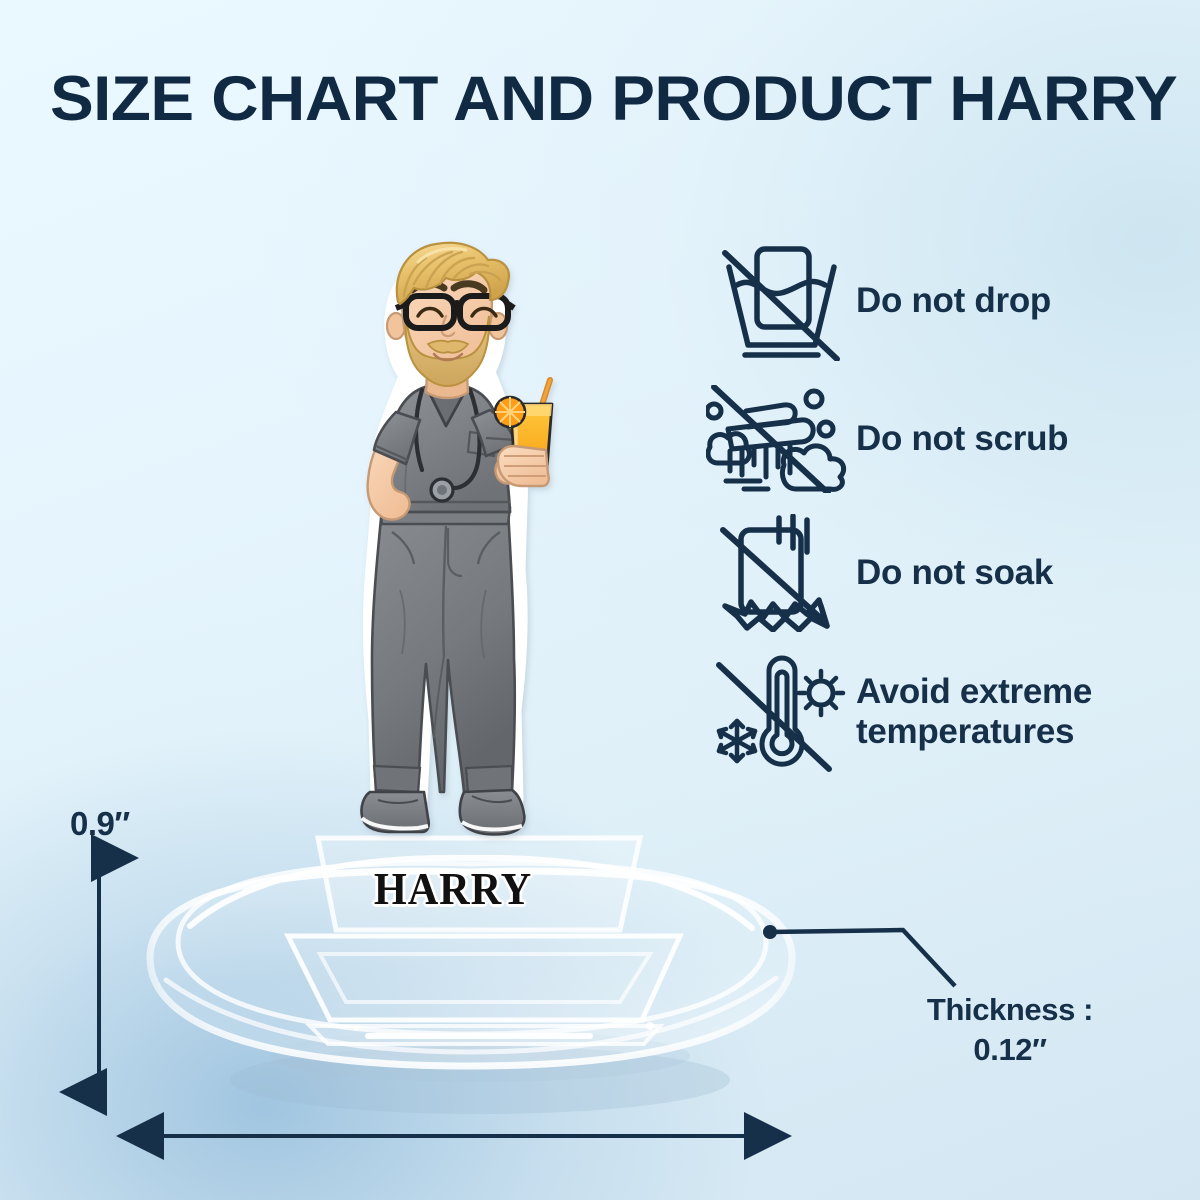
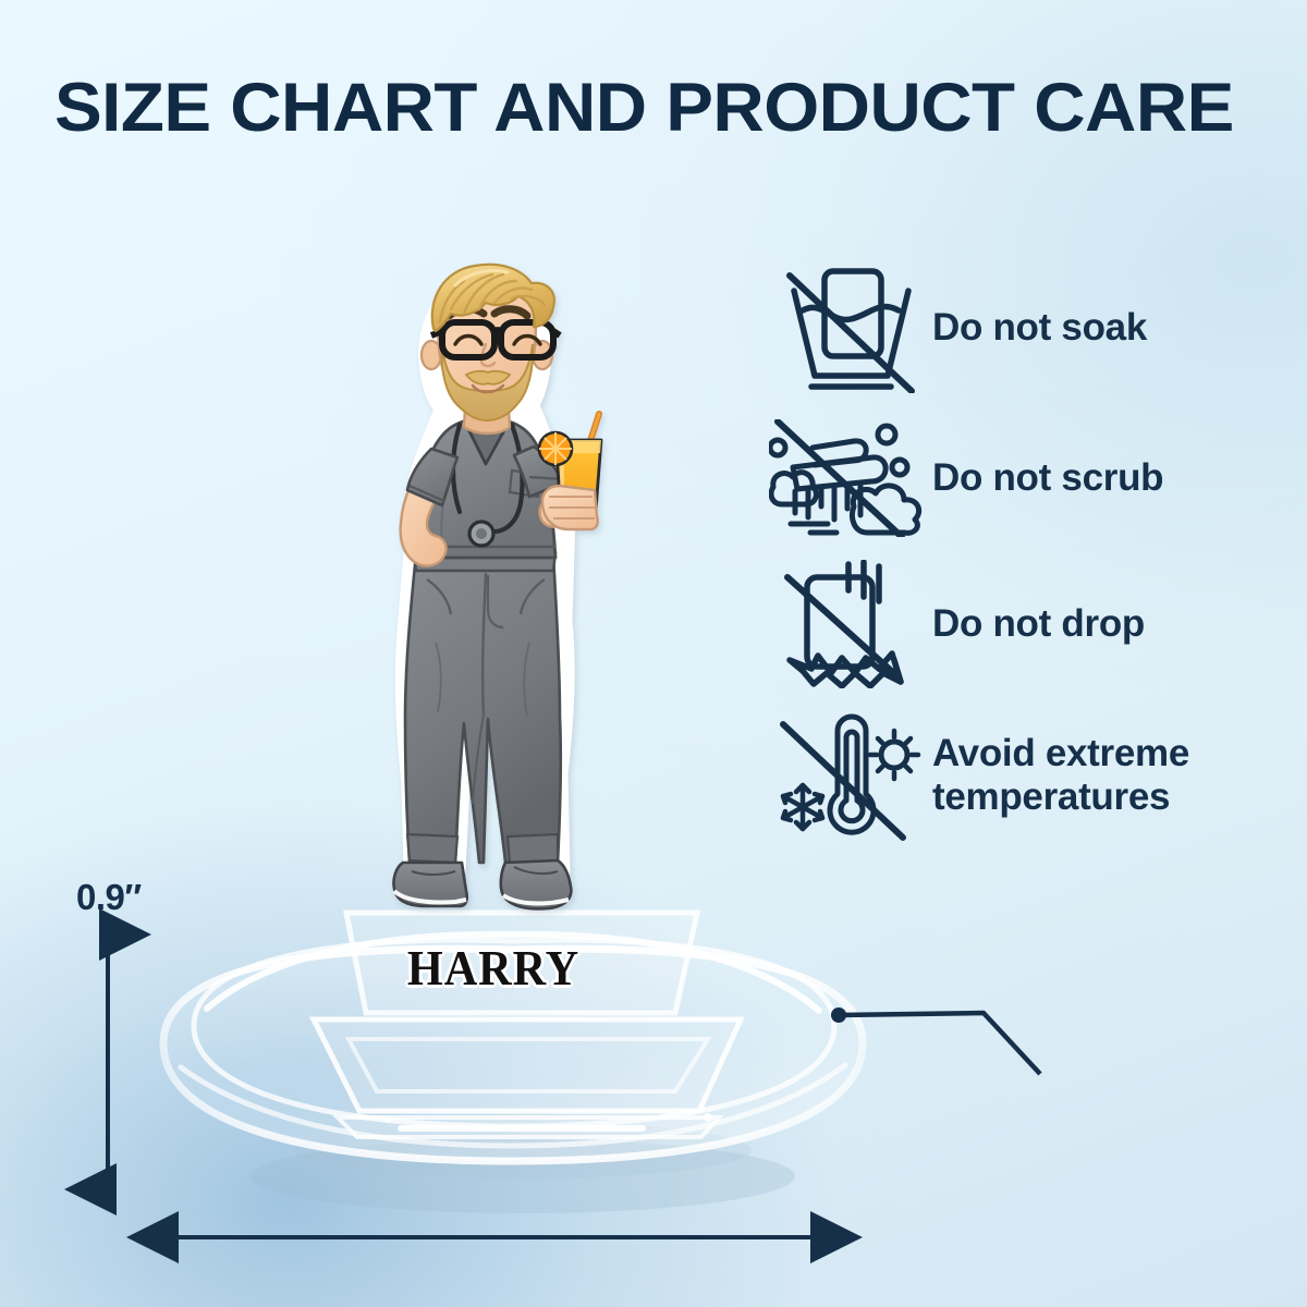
- SIZE CHART AND PRODUCT HARRY
+ SIZE CHART AND PRODUCT CARE
- Do not drop
+ Do not soak
  Do not scrub
- Do not soak
+ Do not drop
  Avoid extreme temperatures
  HARRY
  0.9″
- Thickness :
- 0.12″
